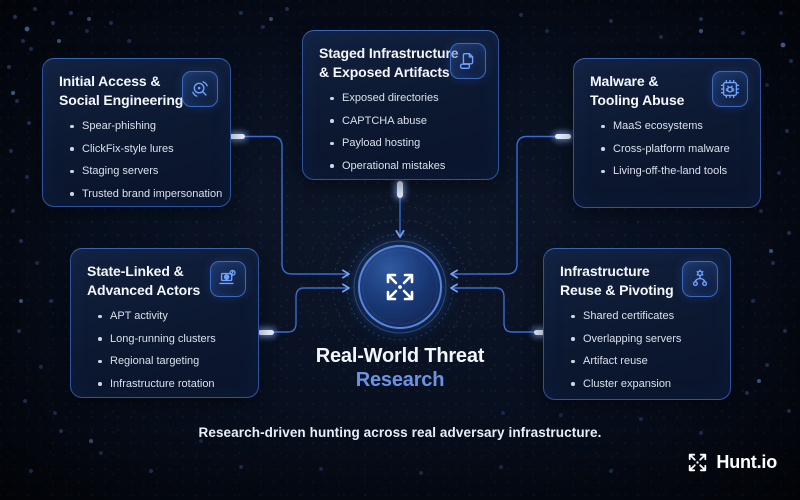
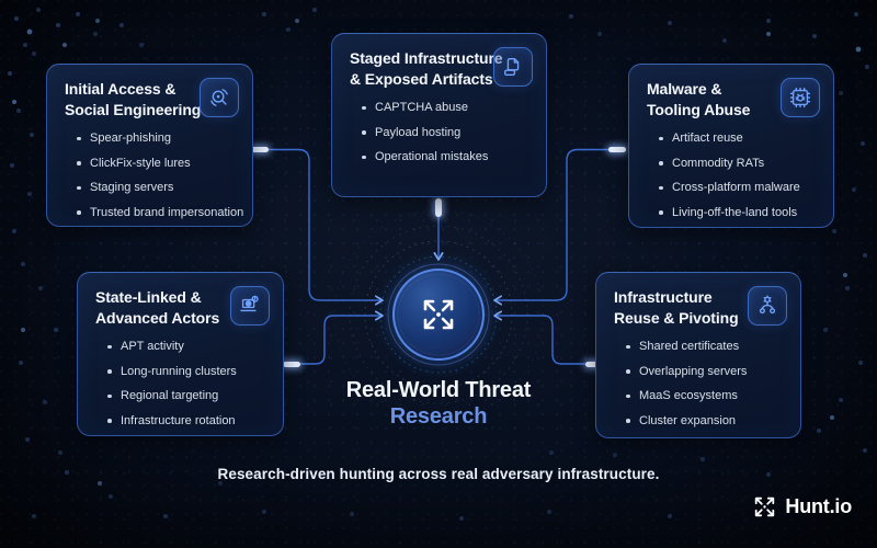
  Initial Access &
  Social Engineering
  Spear-phishing
  ClickFix-style lures
  Staging servers
  Trusted brand impersonation
  Staged Infrastructur
  & Exposed Artifacts
- Exposed directories
  CAPTCHA abuse
  Payload hosting
  Operational mistakes
  Malware &
  Tooling Abuse
- MaaS ecosystems
+ Artifact reuse
+ Commodity RATs
  Cross-platform malware
  Living-off-the-land tools
  State-Linked &
  Advanced Actors
  APT activity
  Long-running clusters
  Regional targeting
  Infrastructure rotation
  Infrastructure
  Reuse & Pivoting
  Shared certificates
  Overlapping servers
- Artifact reuse
+ MaaS ecosystems
  Cluster expansion
  Real-World Threat
  Research
  Research-driven hunting across real adversary infrastructure.
  Hunt.io
